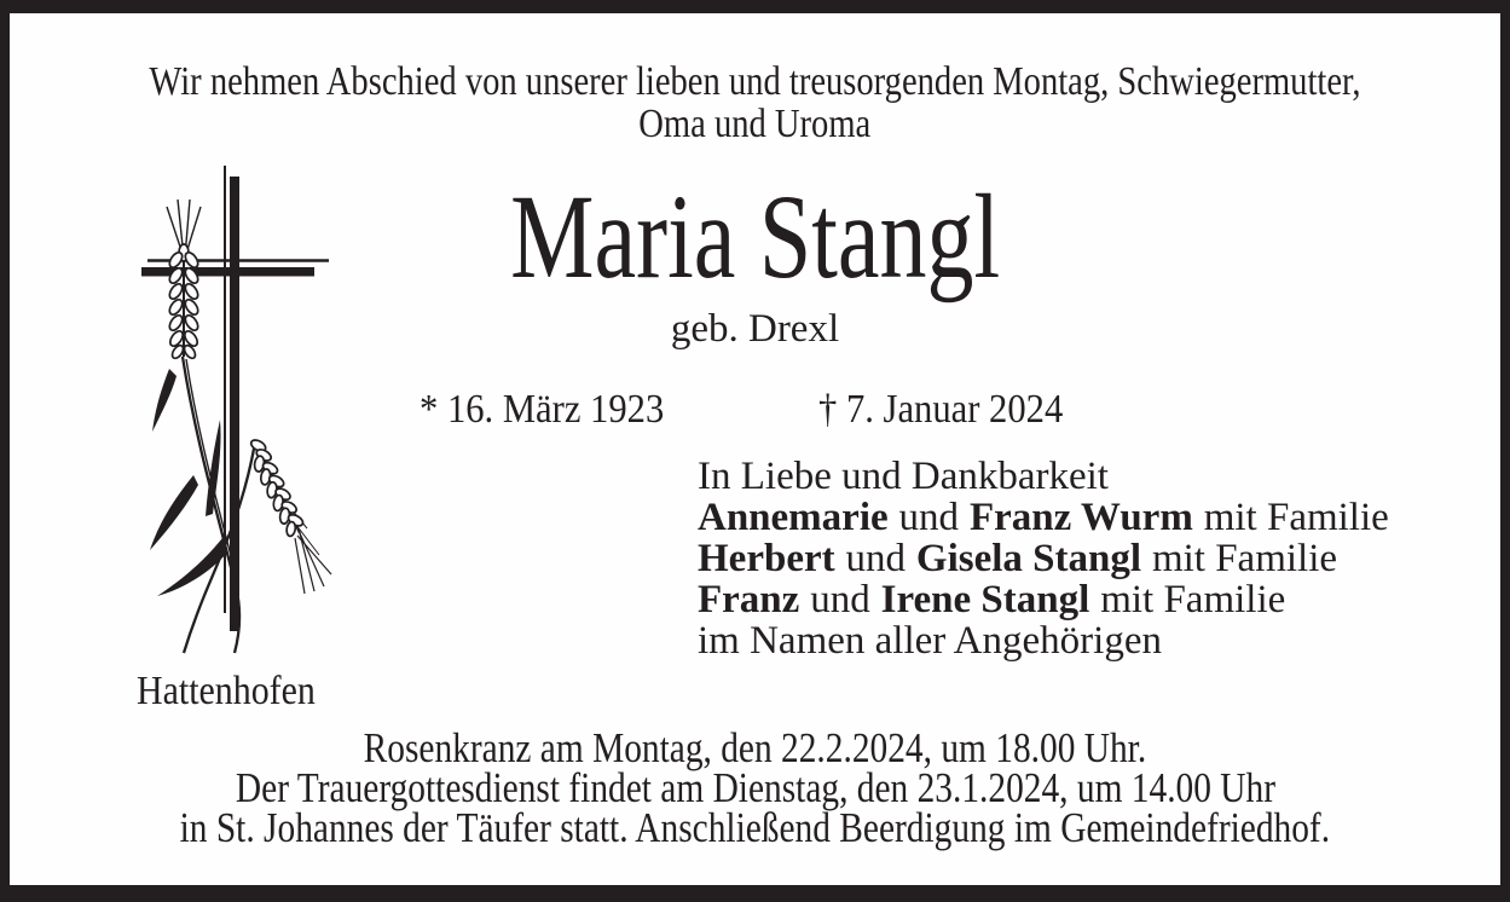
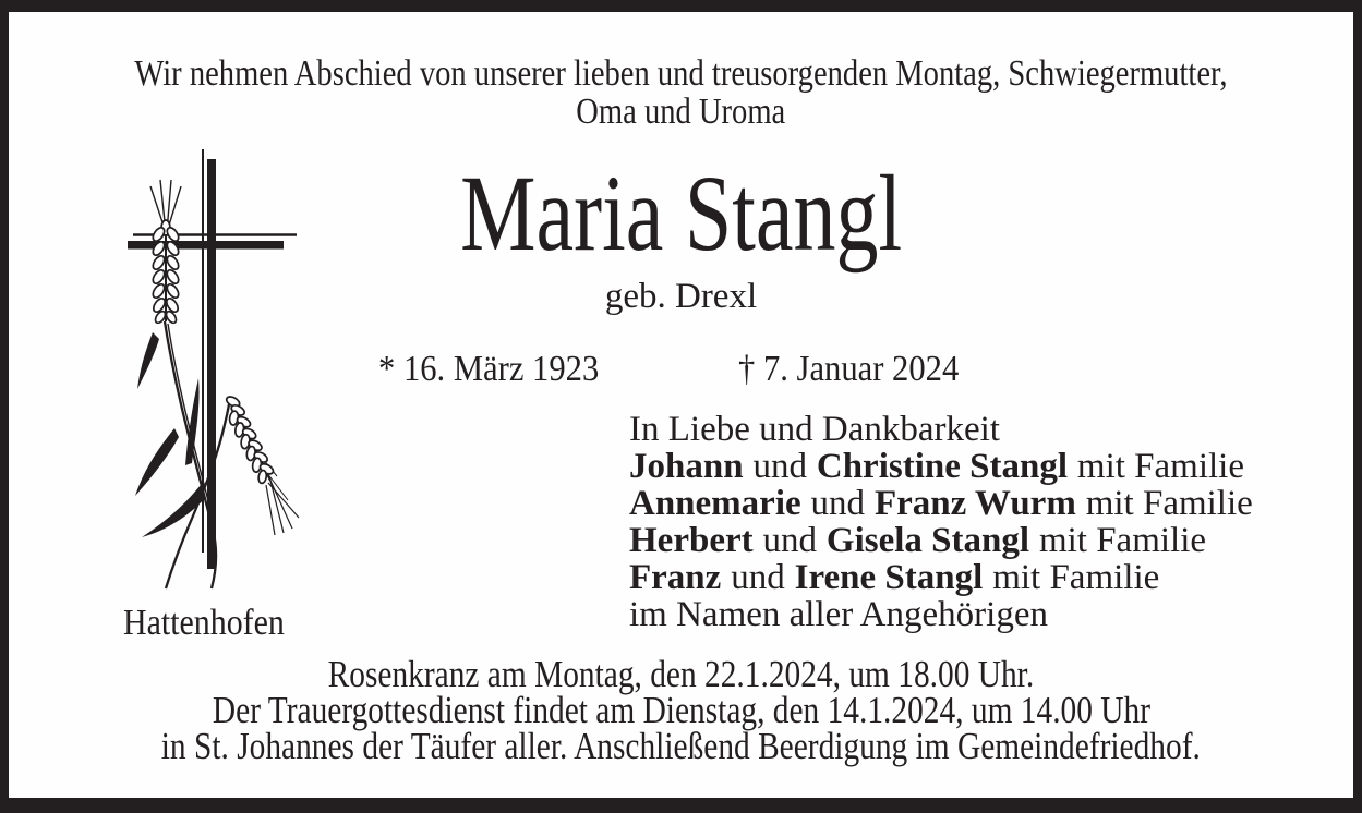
  Wir nehmen Abschied von unserer lieben und treusorgenden Montag, Schwiegermutter,
  Oma und Uroma
  Maria Stangl
  geb. Drexl
  * 16. März 1923
  † 7. Januar 2024
  In Liebe und Dankbarkeit
+ Johann und Christine Stangl mit Familie
  Annemarie und Franz Wurm mit Familie
  Herbert und Gisela Stangl mit Familie
  Franz und Irene Stangl mit Familie
  im Namen aller Angehörigen
  Hattenhofen
- Rosenkranz am Montag, den 22.2.2024, um 18.00 Uhr.
+ Rosenkranz am Montag, den 22.1.2024, um 18.00 Uhr.
- Der Trauergottesdienst findet am Dienstag, den 23.1.2024, um 14.00 Uhr
+ Der Trauergottesdienst findet am Dienstag, den 14.1.2024, um 14.00 Uhr
- in St. Johannes der Täufer statt. Anschließend Beerdigung im Gemeindefriedhof.
+ in St. Johannes der Täufer aller. Anschließend Beerdigung im Gemeindefriedhof.
